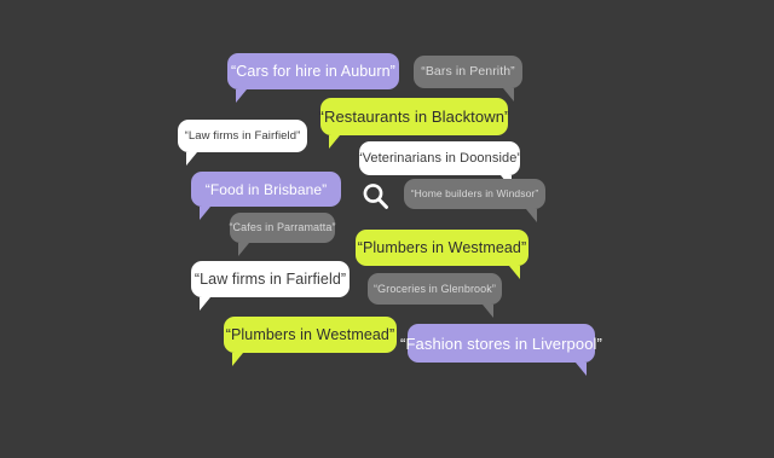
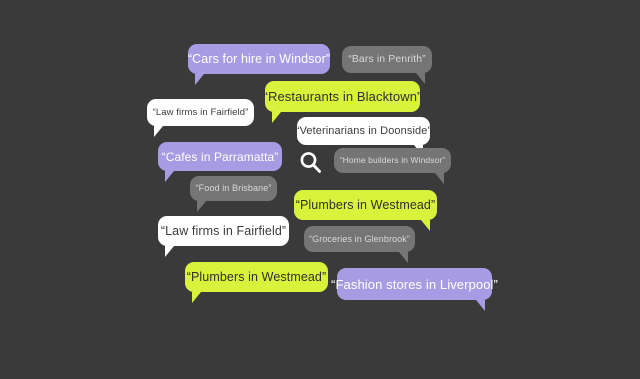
- “Cars for hire in Auburn”
+ “Cars for hire in Windsor”
  “Bars in Penrith”
  “Restaurants in Blacktown”
  “Law firms in Fairfield”
  “Veterinarians in Doonside”
- “Food in Brisbane”
+ “Cafes in Parramatta”
  “Home builders in Windsor”
- “Cafes in Parramatta”
+ “Food in Brisbane”
  “Plumbers in Westmead”
  “Law firms in Fairfield”
  “Groceries in Glenbrook”
  “Plumbers in Westmead”
  “Fashion stores in Liverpool”
